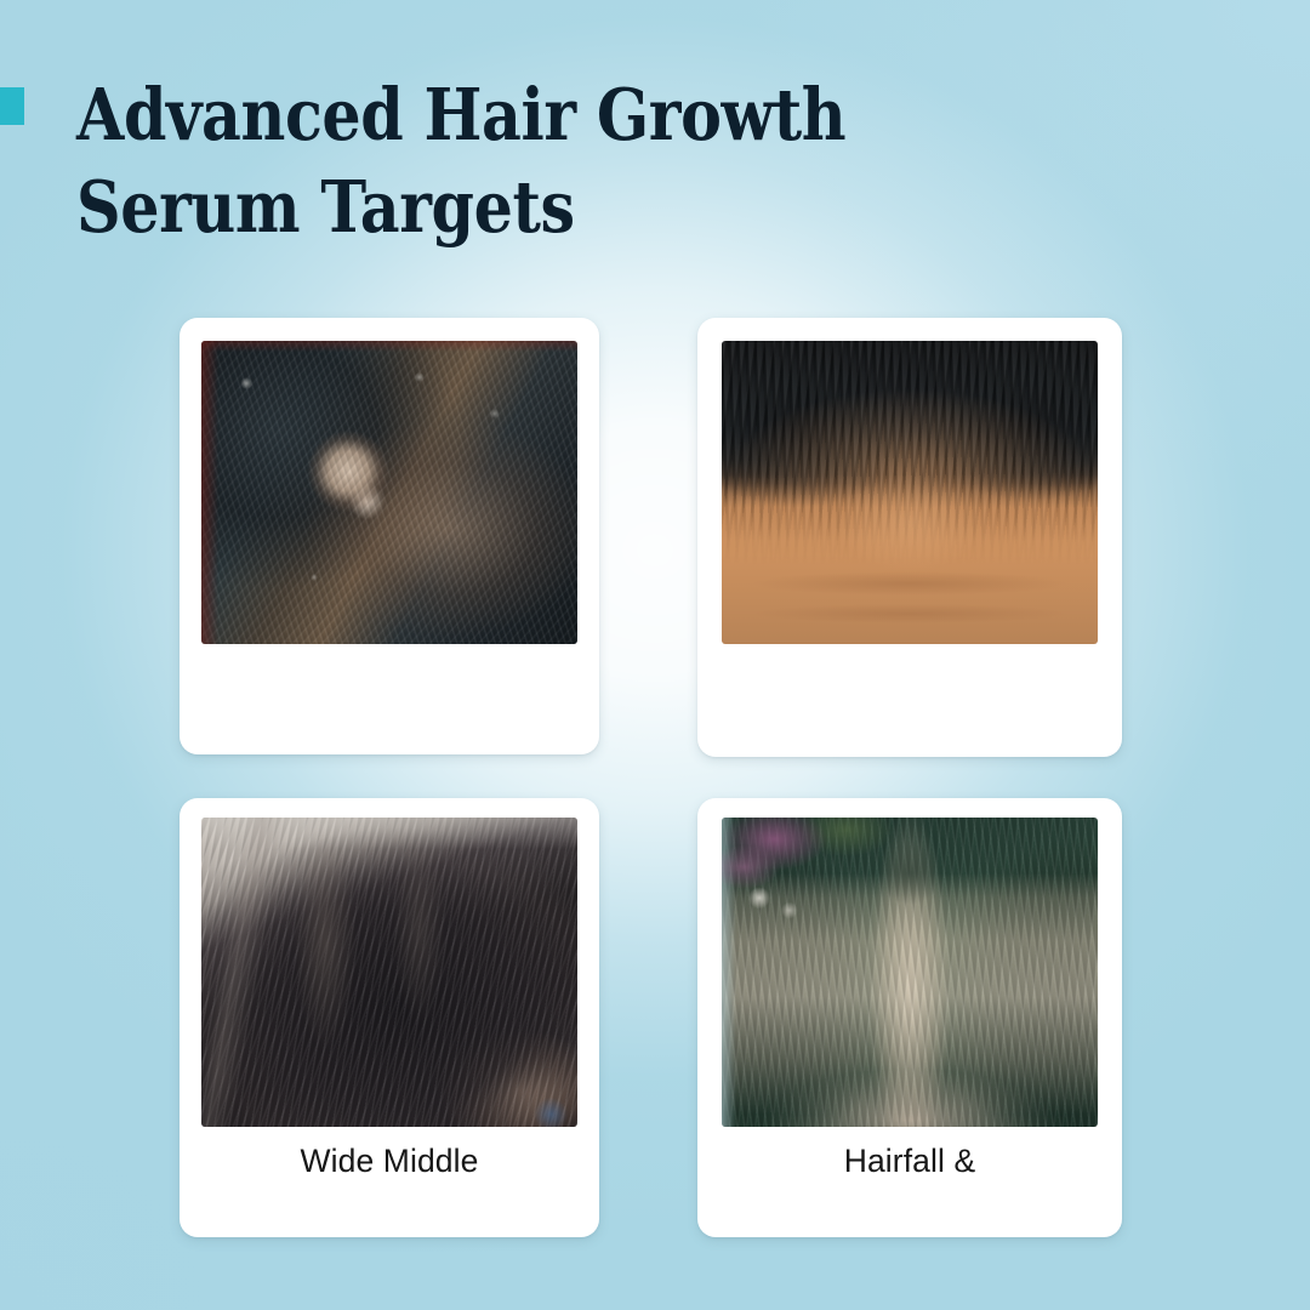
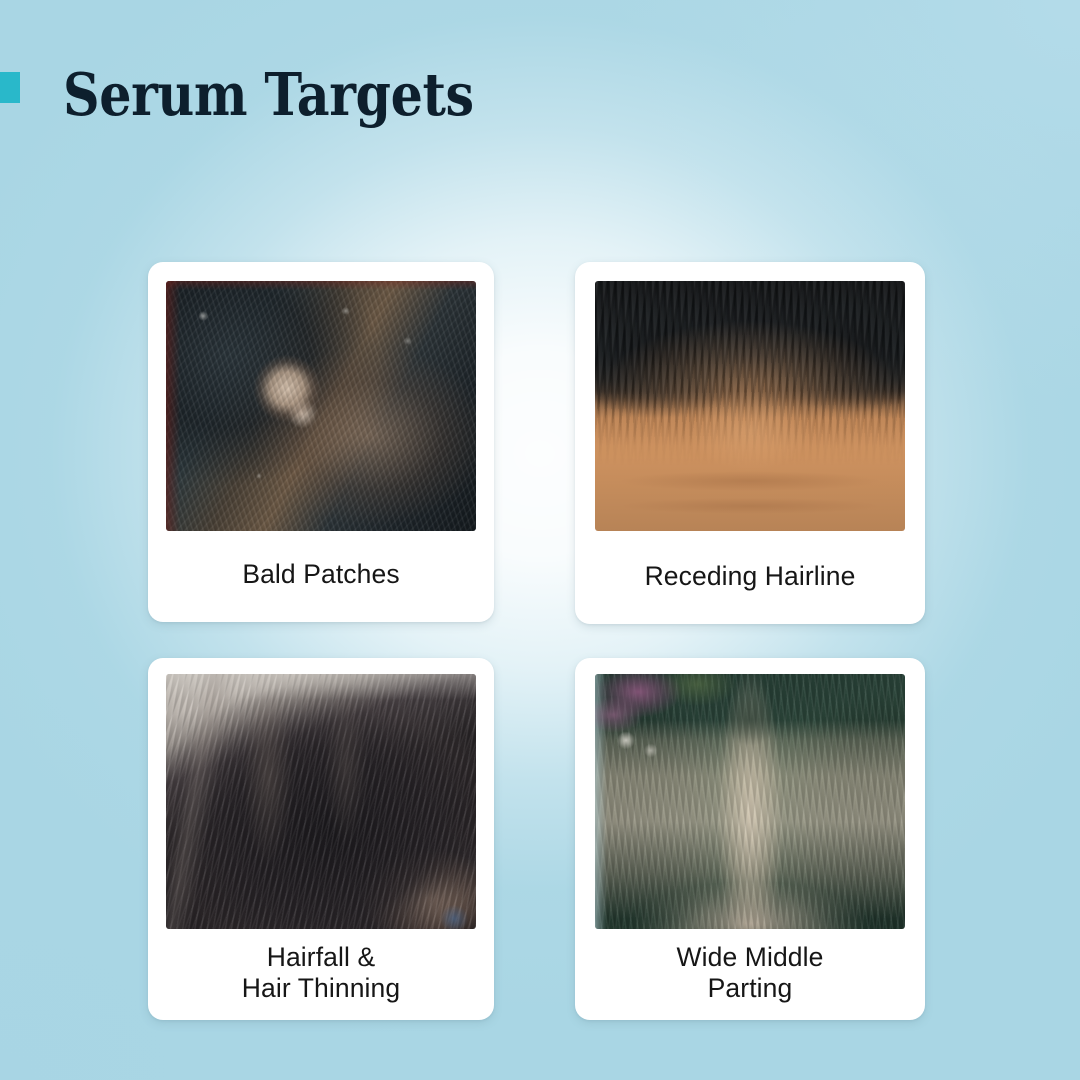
- Advanced Hair Growth
  Serum Targets
+ Bald Patches
+ Receding Hairline
- Wide Middle
+ Hairfall &
+ Hair Thinning
- Hairfall &
+ Wide Middle
+ Parting
